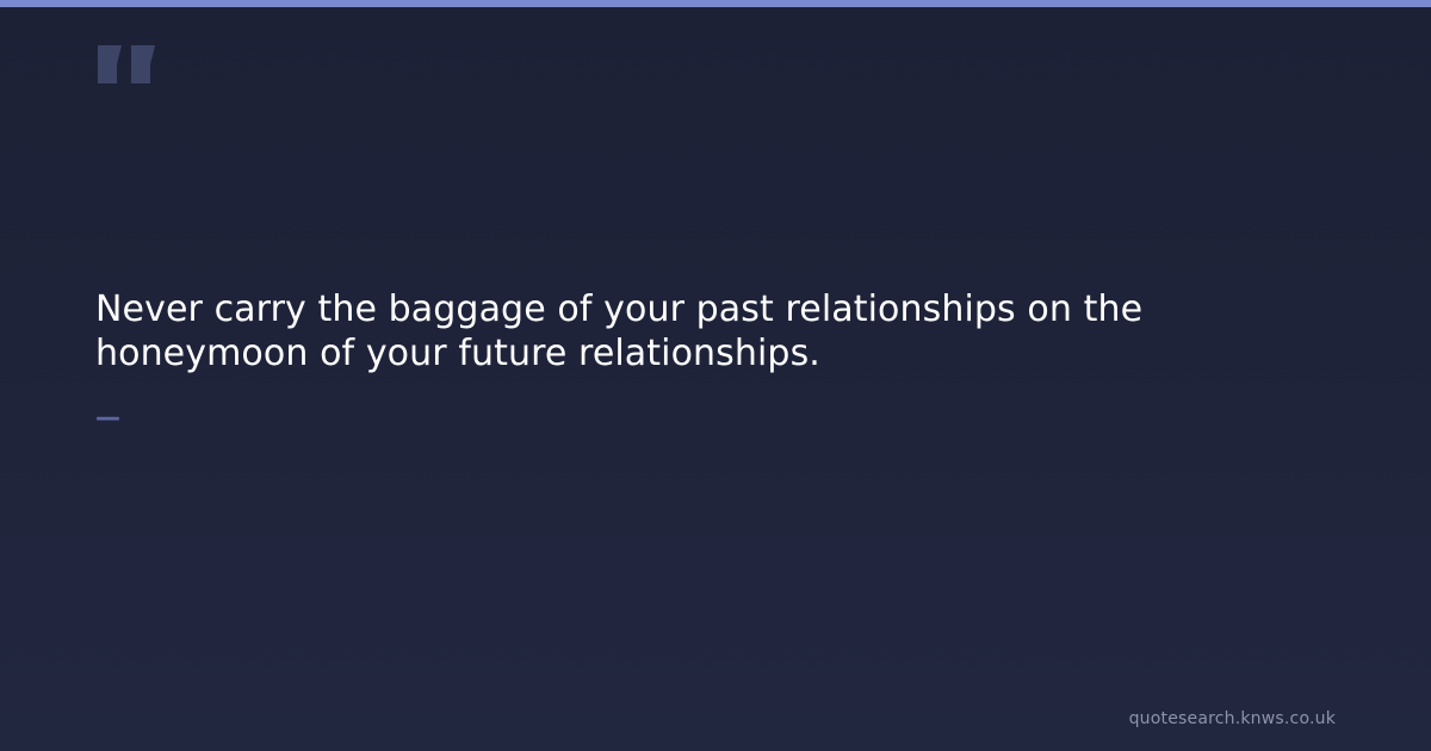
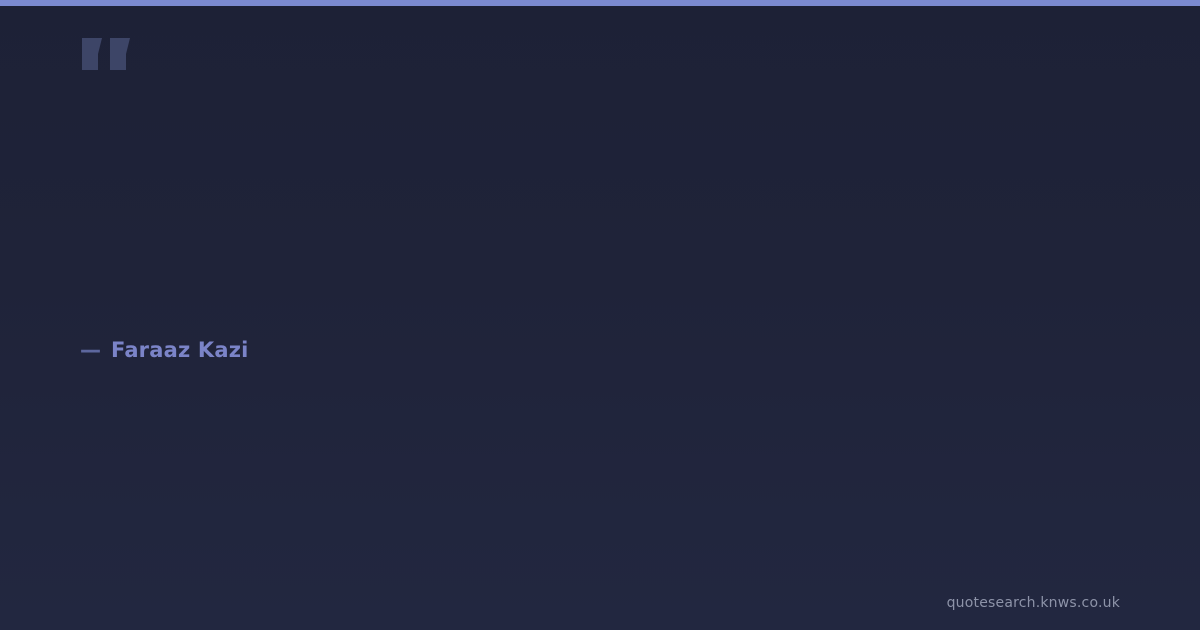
- Never carry the baggage of your past relationships on the honeymoon of your future relationships.
  —
+ Faraaz Kazi
  quotesearch.knws.co.uk
